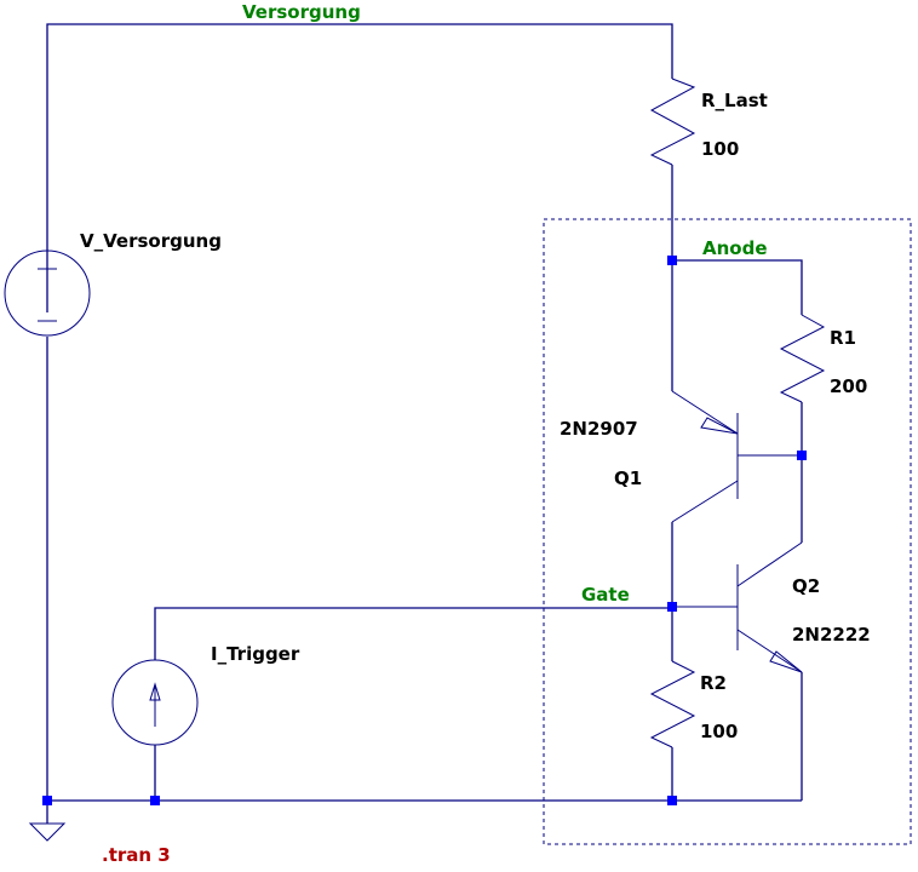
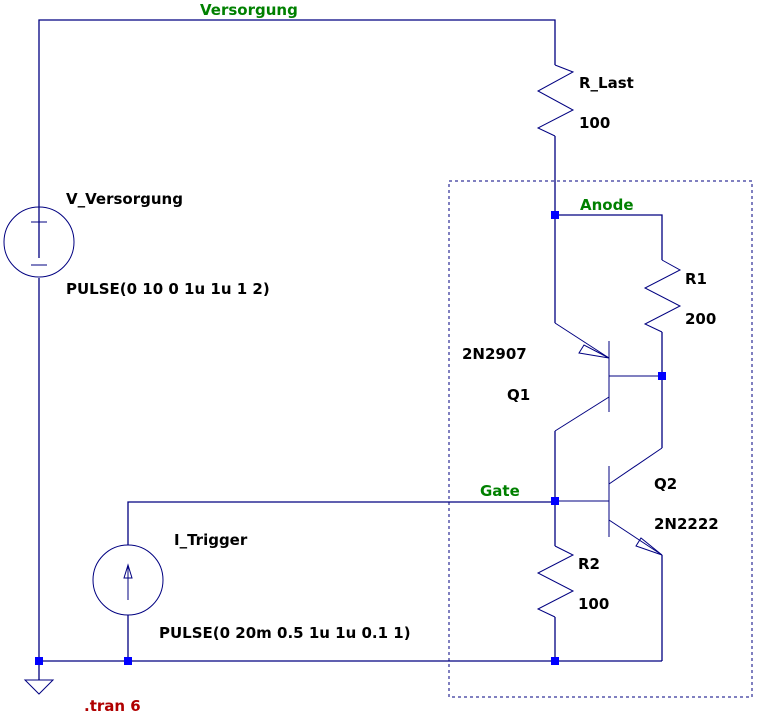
  Versorgung
  Anode
  Gate
  V_Versorgung
+ PULSE(0 10 0 1u 1u 1 2)
  R_Last
  100
  R1
  200
  2N2907
  Q1
  Q2
  2N2222
  R2
  100
  I_Trigger
+ PULSE(0 20m 0.5 1u 1u 0.1 1)
- .tran 3
+ .tran 6
